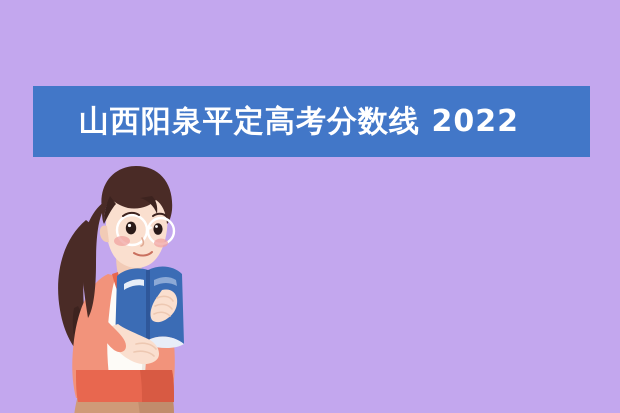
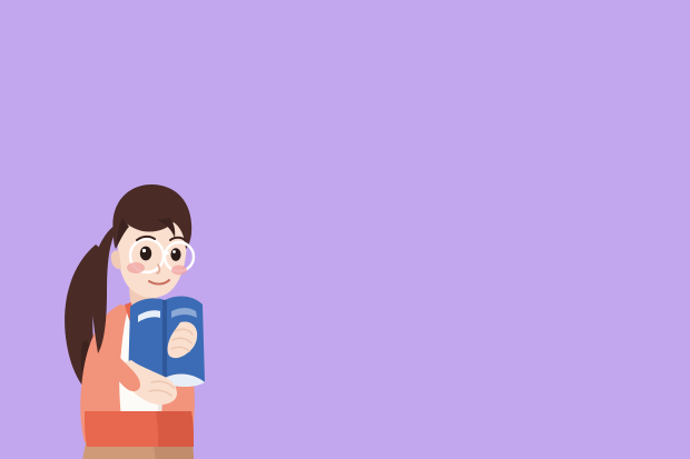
- 山西阳泉平定高考分数线 2022
